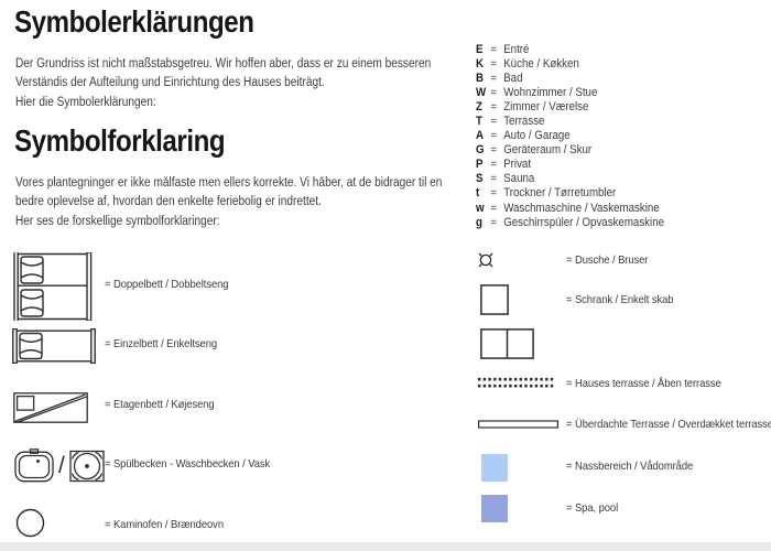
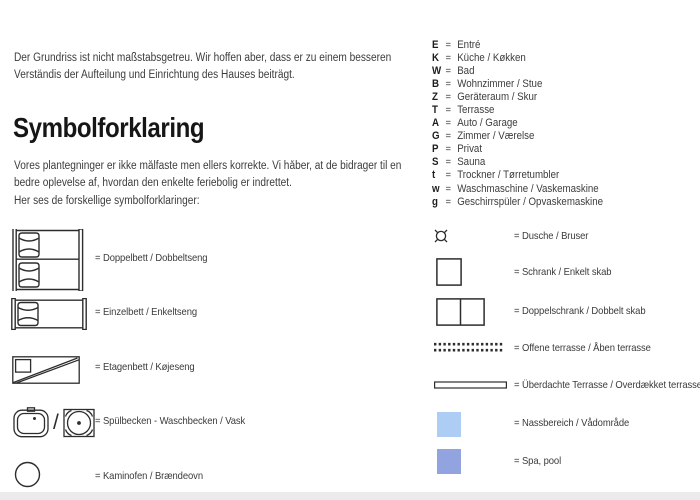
- Symbolerklärungen
  Der Grundriss ist nicht maßstabsgetreu. Wir hoffen aber, dass er zu einem besseren Verständis der Aufteilung und Einrichtung des Hauses beiträgt.
- Hier die Symbolerklärungen:
  Symbolforklaring
  Vores plantegninger er ikke målfaste men ellers korrekte. Vi håber, at de bidrager til en bedre oplevelse af, hvordan den enkelte feriebolig er indrettet.
  Her ses de forskellige symbolforklaringer:
  E
  =
  Entré
  K
  =
  Küche / Køkken
- B
+ W
  =
  Bad
- W
+ B
  =
  Wohnzimmer / Stue
  Z
  =
- Zimmer / Værelse
+ Geräteraum / Skur
  T
  =
  Terrasse
  A
  =
  Auto / Garage
  G
  =
- Geräteraum / Skur
+ Zimmer / Værelse
  P
  =
  Privat
  S
  =
  Sauna
  t
  =
  Trockner / Tørretumbler
  w
  =
  Waschmaschine / Vaskemaskine
  g
  =
  Geschirrspüler / Opvaskemaskine
  = Doppelbett / Dobbeltseng
  = Einzelbett / Enkeltseng
  = Etagenbett / Køjeseng
  /
  = Spülbecken - Waschbecken / Vask
  = Kaminofen / Brændeovn
  = Dusche / Bruser
  = Schrank / Enkelt skab
+ = Doppelschrank / Dobbelt skab
- = Hauses terrasse / Åben terrasse
+ = Offene terrasse / Åben terrasse
  = Überdachte Terrasse / Overdækket terrasse
  = Nassbereich / Vådområde
  = Spa, pool
